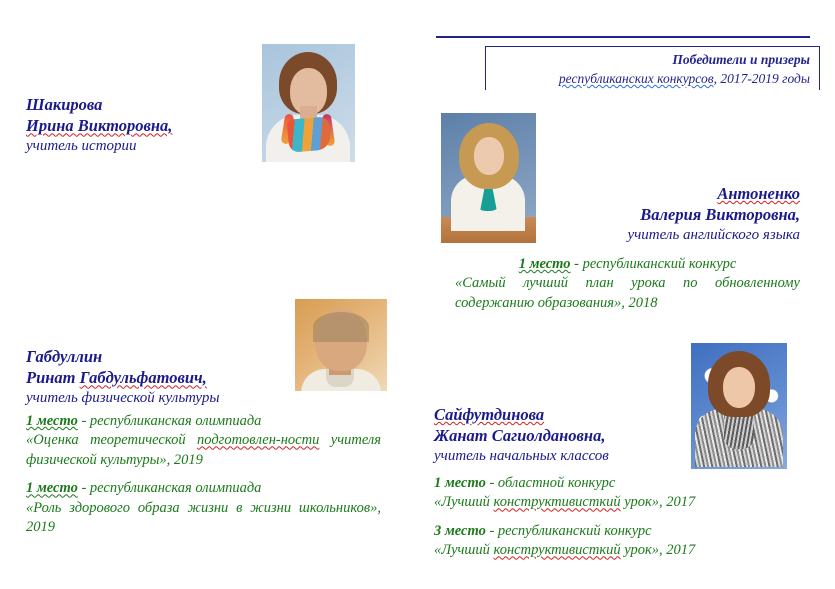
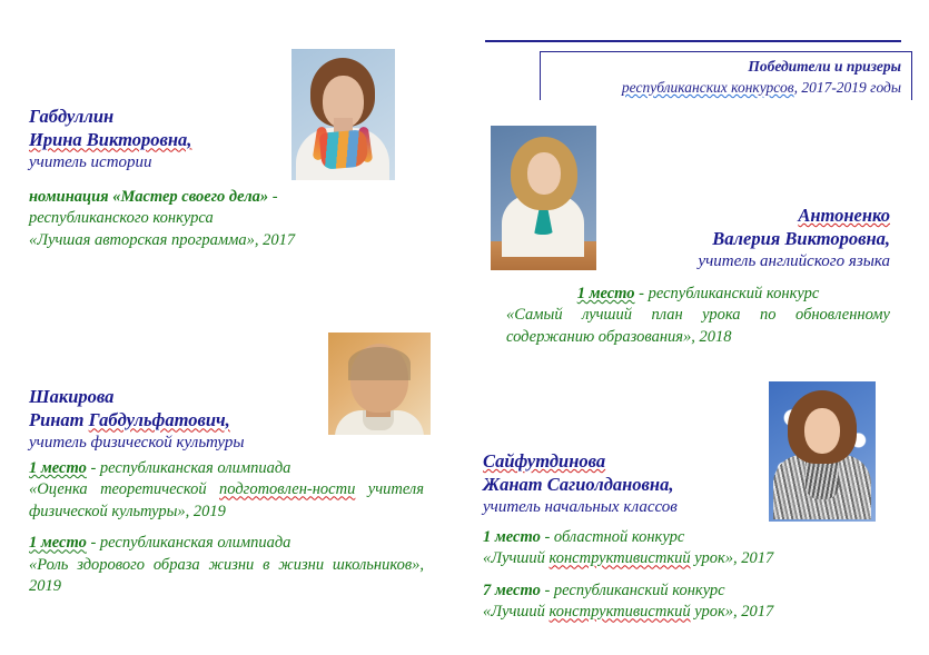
  Победители и призеры
  республиканских конкурсов, 2017-2019 годы
- Шакирова
+ Габдуллин
  Ирина Викторовна,
  учитель истории
+ номинация «Мастер своего дела» -
+ республиканского конкурса
+ «Лучшая авторская программа», 2017
  Антоненко
  Валерия Викторовна,
  учитель английского языка
  1 место - республиканский конкурс
  «Самый лучший план урока по обновленному содержанию образования», 2018
- Габдуллин
+ Шакирова
  Ринат Габдульфатович,
  учитель физической культуры
  1 место - республиканская олимпиада
  «Оценка теоретической подготовлен-ности учителя физической культуры», 2019
  1 место - республиканская олимпиада
  «Роль здорового образа жизни в жизни школьников», 2019
  Сайфутдинова
  Жанат Сагиолдановна,
  учитель начальных классов
  1 место - областной конкурс
  «Лучший конструктивисткий урок», 2017
- 3 место - республиканский конкурс
+ 7 место - республиканский конкурс
  «Лучший конструктивисткий урок», 2017
